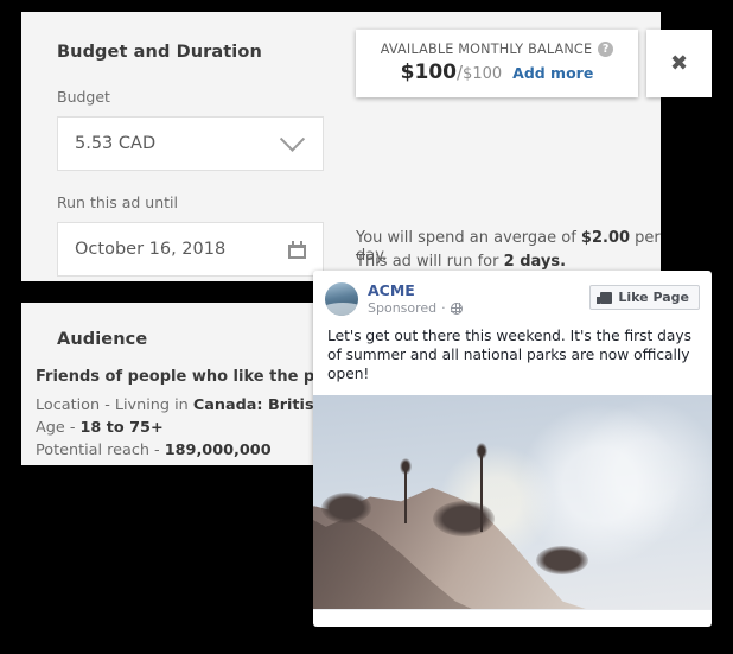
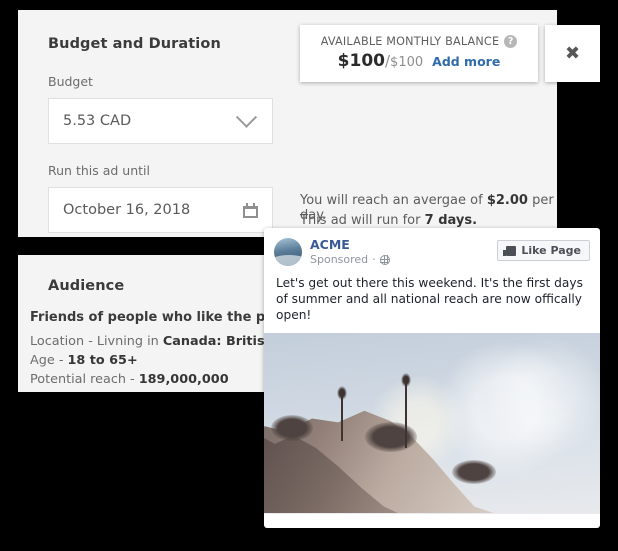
  Budget and Duration
  Budget
  5.53 CAD
  Run this ad until
  October 16, 2018
- You will spend an avergae of $2.00 per day.
+ You will reach an avergae of $2.00 per day.
- This ad will run for 2 days.
+ This ad will run for 7 days.
  Audience
  Friends of people who like the p
  Location - Livning in Canada: Britis
- Age - 18 to 75+
+ Age - 18 to 65+
  Potential reach - 189,000,000
  AVAILABLE MONTHLY BALANCE
  ?
  $100
  /
  $100
  Add more
  ✖
  ACME
  Sponsored
  ·
  Like Page
- Let's get out there this weekend. It's the first days of summer and all national parks are now offically open!
+ Let's get out there this weekend. It's the first days of summer and all national reach are now offically open!
